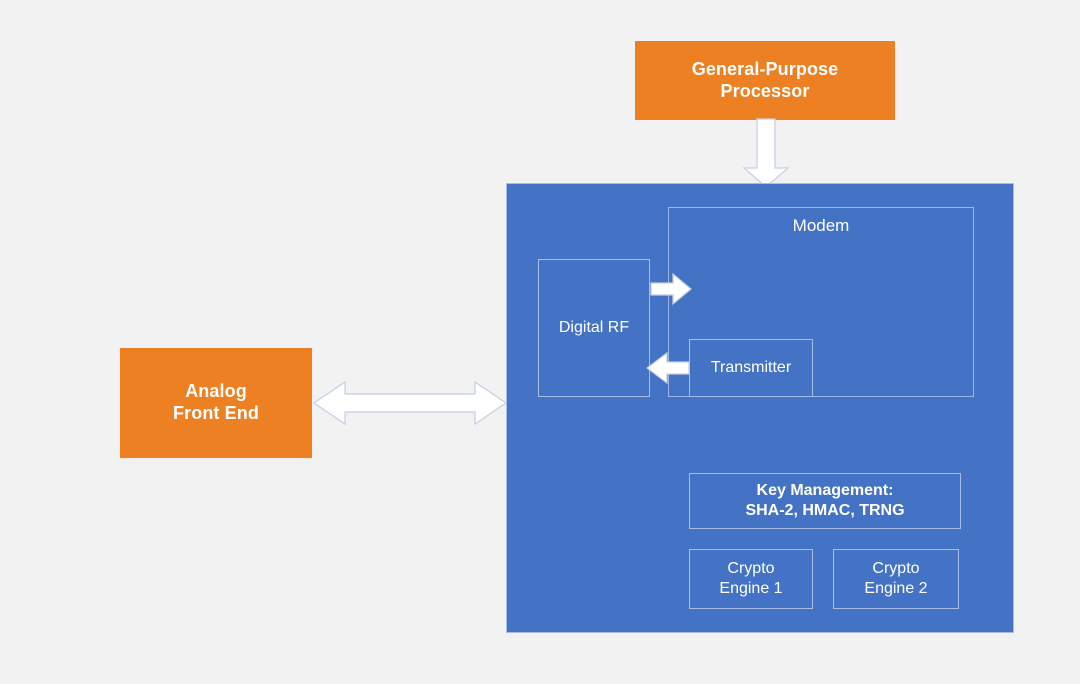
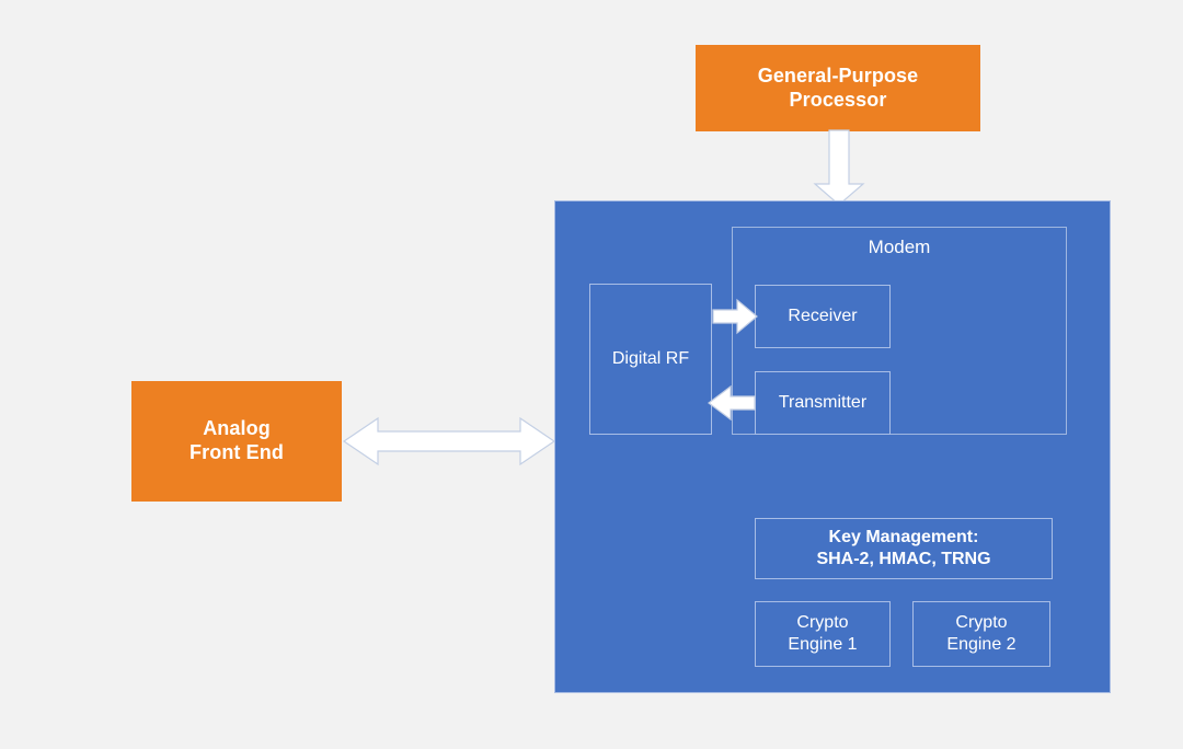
  General-Purpose
  Processor
  Analog
  Front End
  Modem
  Digital RF
+ Receiver
  Transmitter
  Key Management:
  SHA-2, HMAC, TRNG
  Crypto
  Engine 1
  Crypto
  Engine 2
